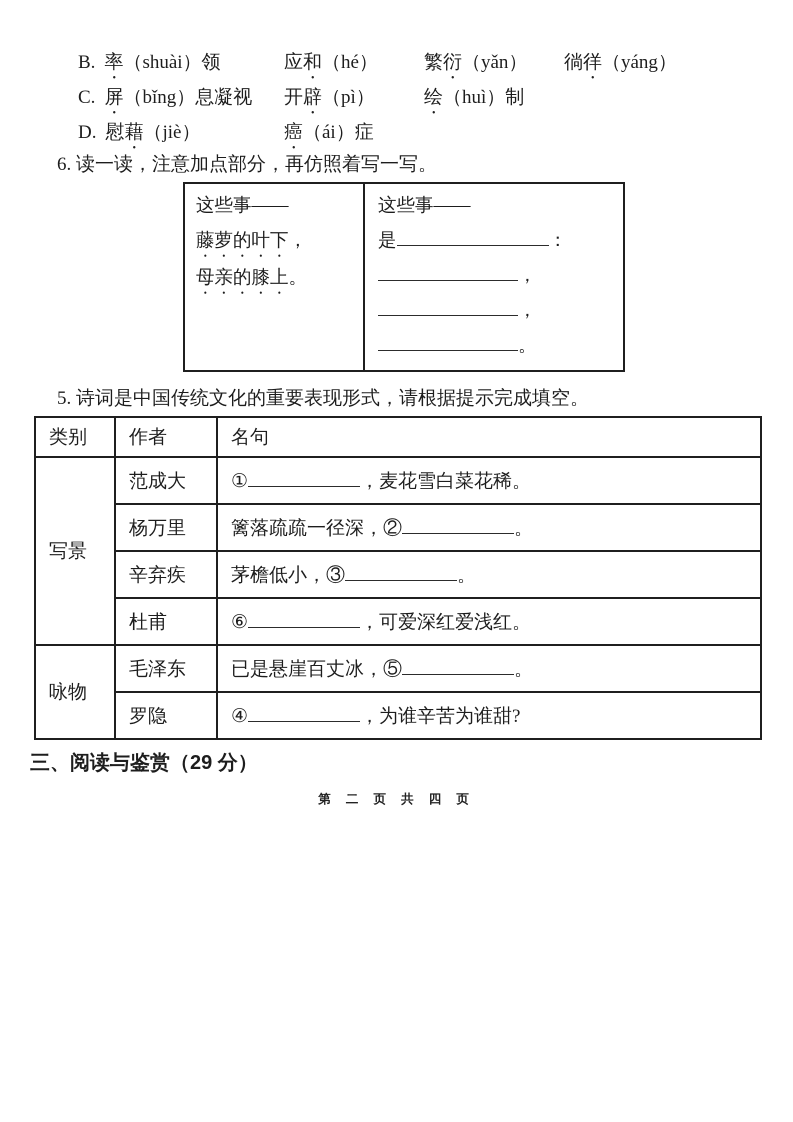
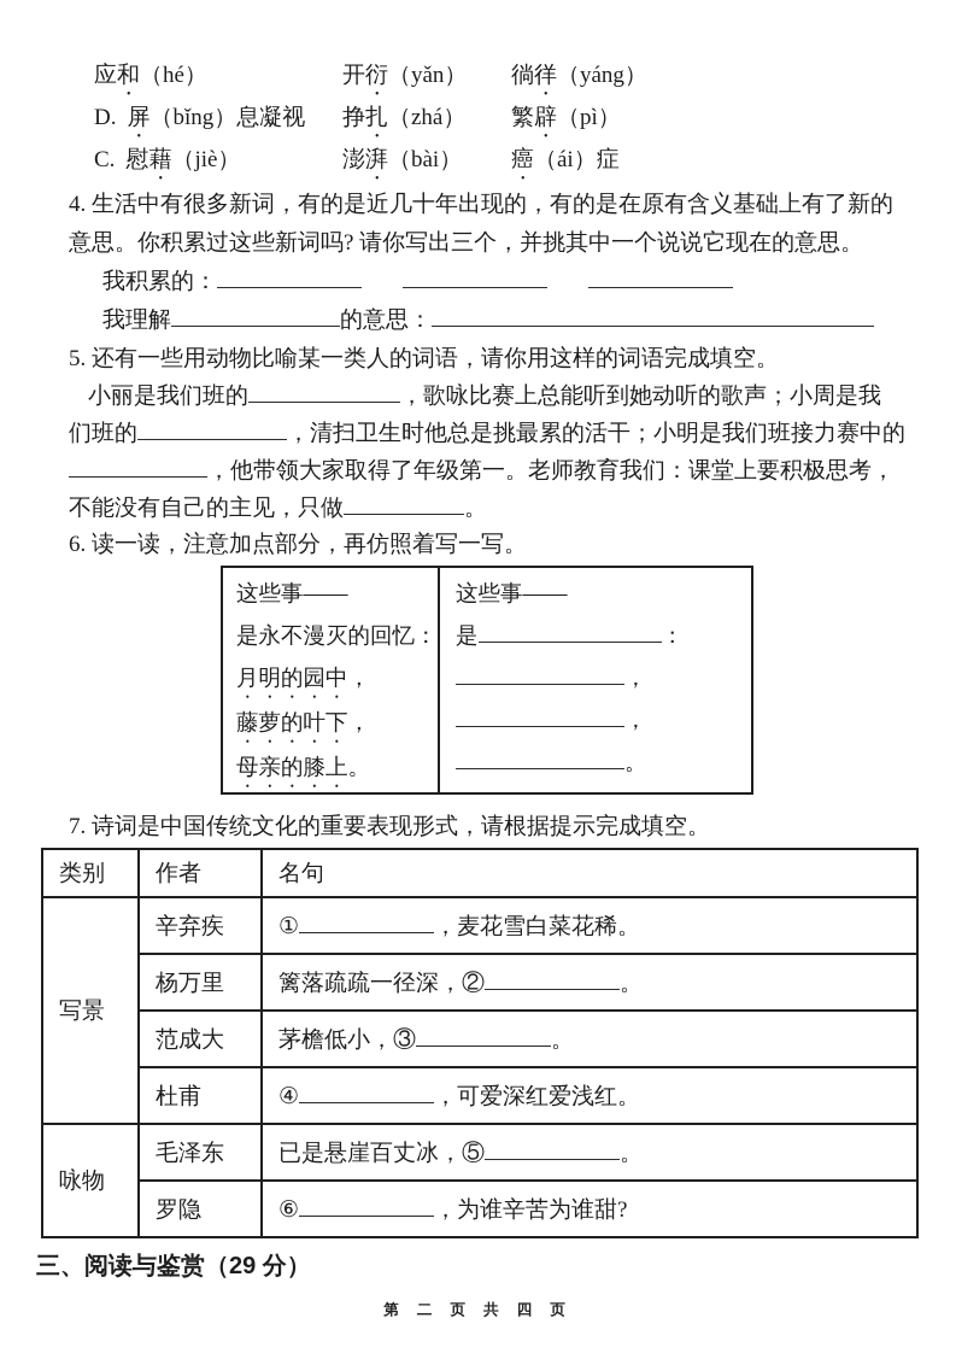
- B. 率（shuài）领
  应和（hé）
- 繁衍（yǎn）
+ 开衍（yǎn）
  徜徉（yáng）
- C. 屏（bǐng）息凝视
+ D. 屏（bǐng）息凝视
+ 挣扎（zhá）
- 开辟（pì）
+ 繁辟（pì）
- 绘（huì）制
- D. 慰藉（jiè）
+ C. 慰藉（jiè）
+ 澎湃（bài）
  癌（ái）症
+ 4. 生活中有很多新词，有的是近几十年出现的，有的是在原有含义基础上有了新的
+ 意思。你积累过这些新词吗? 请你写出三个，并挑其中一个说说它现在的意思。
+ 我积累的：
+ 我理解 的意思：
+ 5. 还有一些用动物比喻某一类人的词语，请你用这样的词语完成填空。
+ 小丽是我们班的 ，歌咏比赛上总能听到她动听的歌声；小周是我
+ 们班的 ，清扫卫生时他总是挑最累的活干；小明是我们班接力赛中的
+ ，他带领大家取得了年级第一。老师教育我们：课堂上要积极思考，
+ 不能没有自己的主见，只做 。
  6. 读一读，注意加点部分，再仿照着写一写。
  这些事——
+ 是永不漫灭的回忆：
+ 月明的园中，
  藤萝的叶下，
  母亲的膝上。
  这些事——
  是 ：
  ，
  ，
  。
- 5. 诗词是中国传统文化的重要表现形式，请根据提示完成填空。
+ 7. 诗词是中国传统文化的重要表现形式，请根据提示完成填空。
  类别	作者	名句
- 写景	范成大	① ，麦花雪白菜花稀。
+ 写景	辛弃疾	① ，麦花雪白菜花稀。
  杨万里	篱落疏疏一径深，② 。
- 辛弃疾	茅檐低小，③ 。
+ 范成大	茅檐低小，③ 。
- 杜甫	⑥ ，可爱深红爱浅红。
+ 杜甫	④ ，可爱深红爱浅红。
  咏物	毛泽东	已是悬崖百丈冰，⑤ 。
- 罗隐	④ ，为谁辛苦为谁甜?
+ 罗隐	⑥ ，为谁辛苦为谁甜?
  三、阅读与鉴赏（29 分）
  第 二 页 共 四 页
